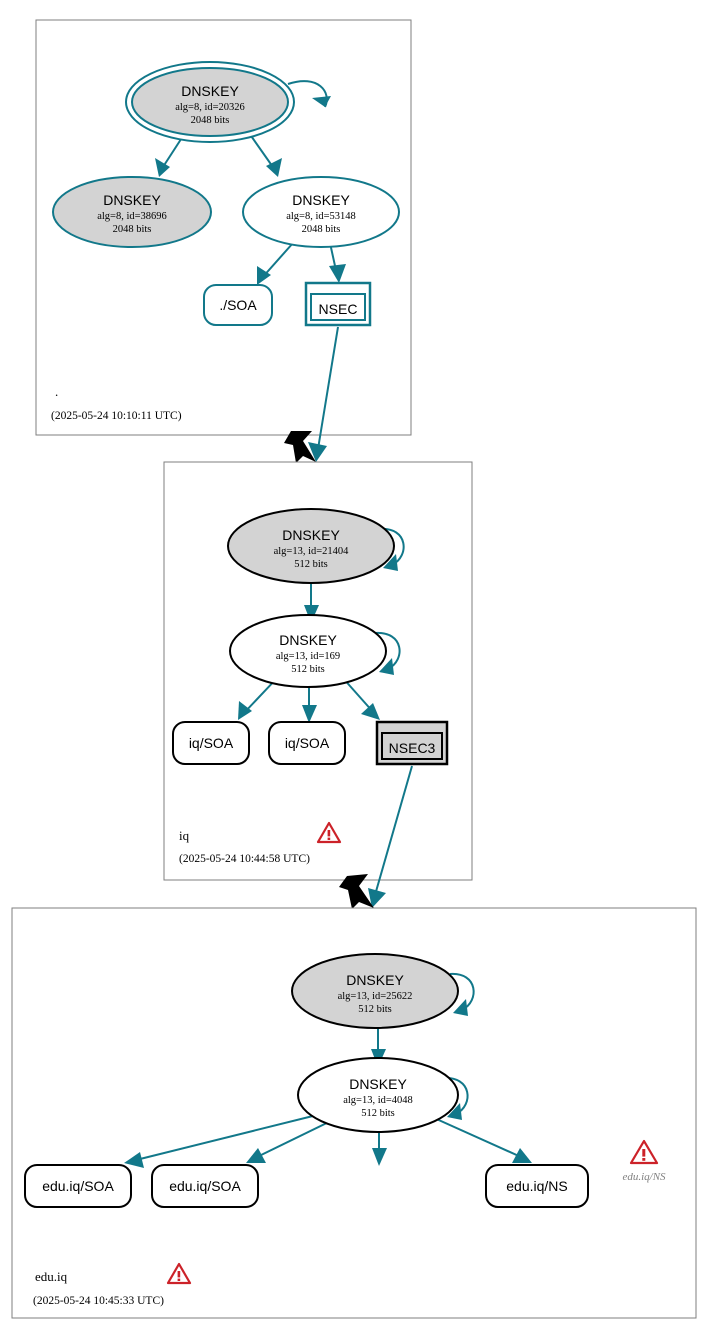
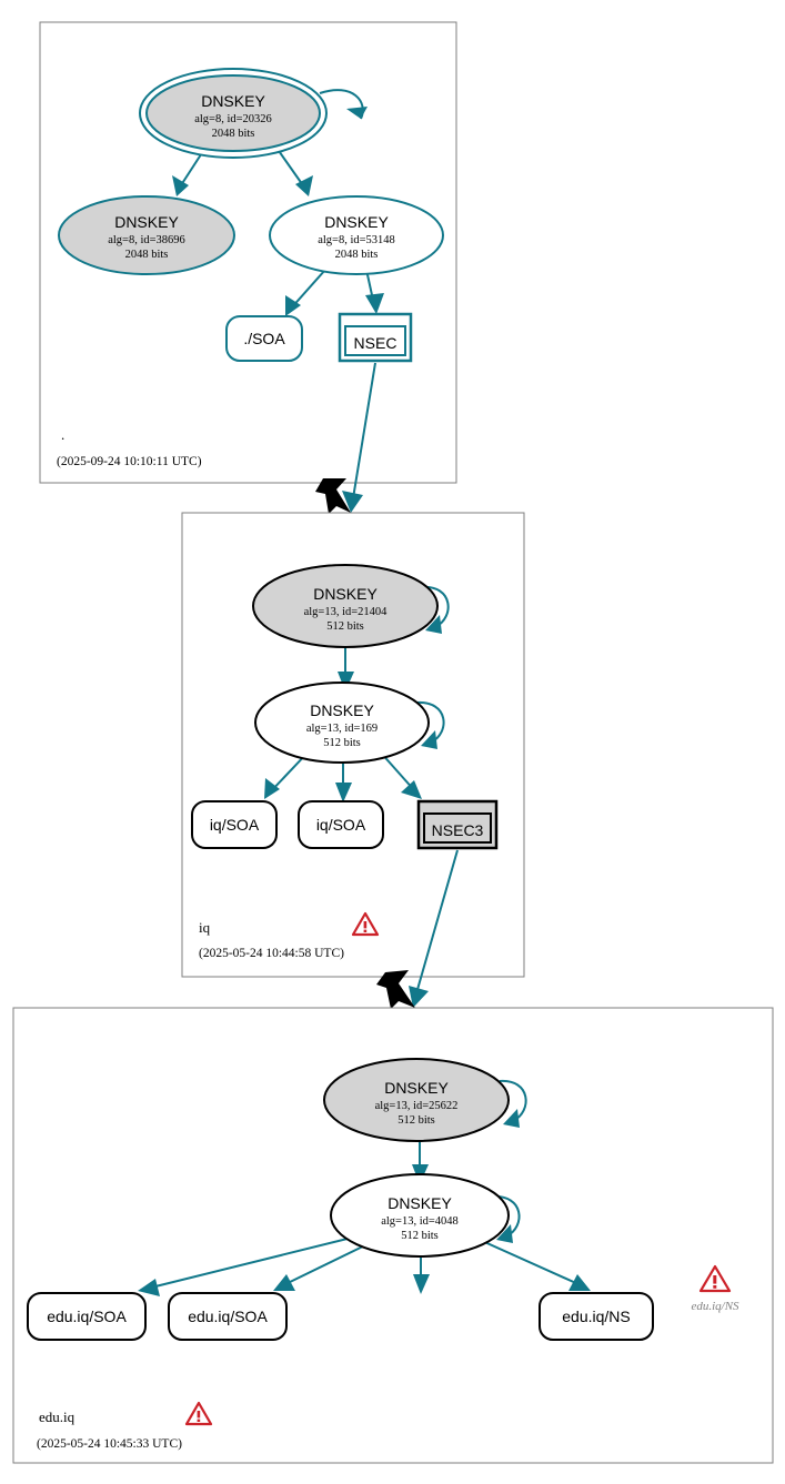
  DNSKEY
  alg=8, id=20326
  2048 bits
  DNSKEY
  alg=8, id=38696
  2048 bits
  DNSKEY
  alg=8, id=53148
  2048 bits
  ./SOA
  NSEC
  .
- (2025-05-24 10:10:11 UTC)
+ (2025-09-24 10:10:11 UTC)
  DNSKEY
  alg=13, id=21404
  512 bits
  DNSKEY
  alg=13, id=169
  512 bits
  iq/SOA
  iq/SOA
  NSEC3
  iq
  (2025-05-24 10:44:58 UTC)
  DNSKEY
  alg=13, id=25622
  512 bits
  DNSKEY
  alg=13, id=4048
  512 bits
  edu.iq/SOA
  edu.iq/SOA
  edu.iq/NS
  edu.iq/NS
  edu.iq
  (2025-05-24 10:45:33 UTC)
